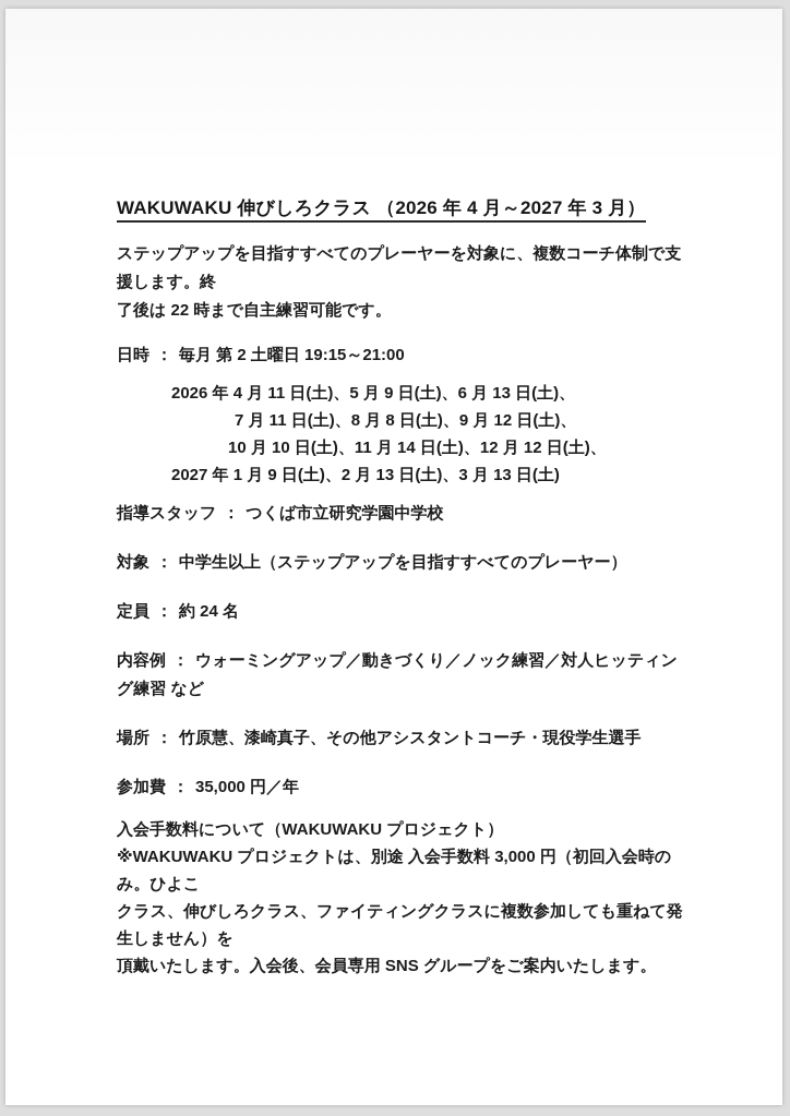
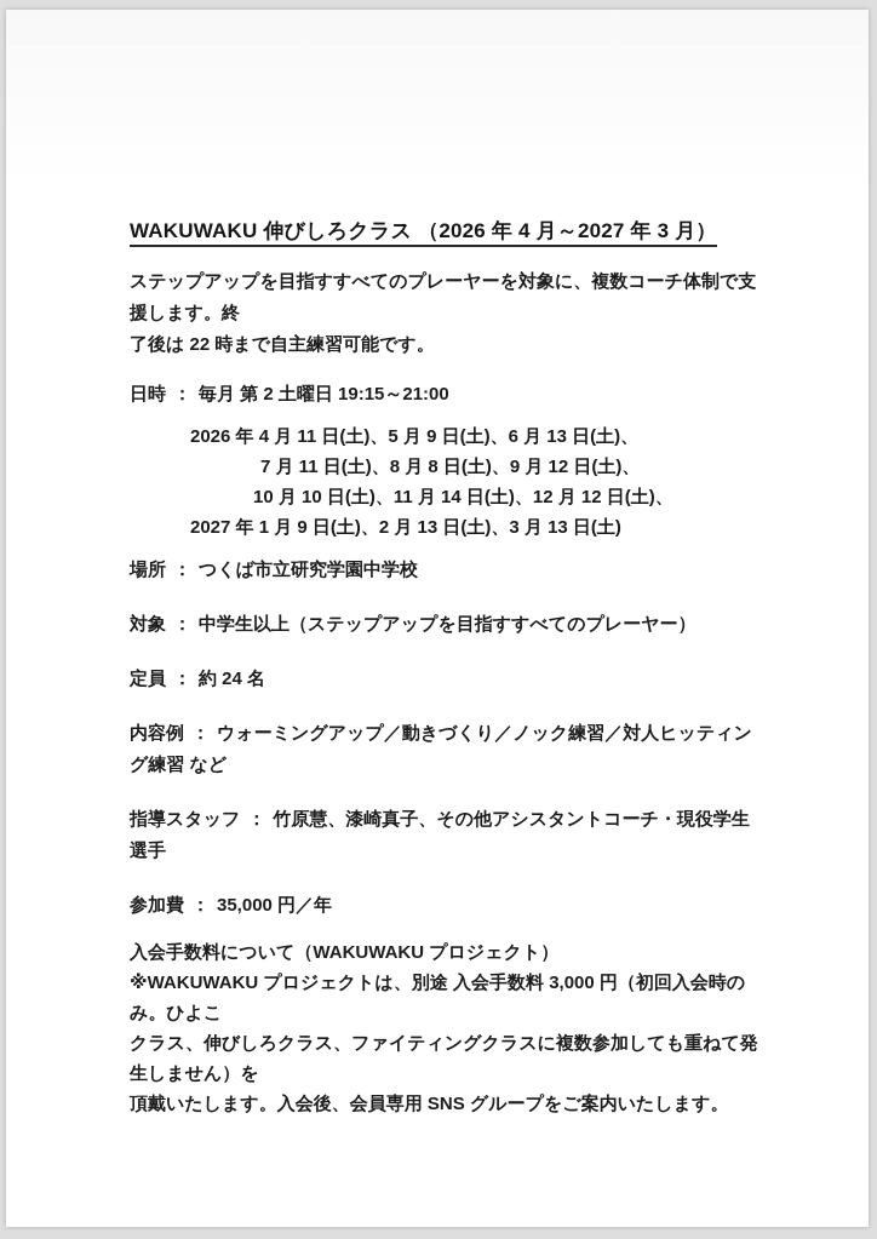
  WAKUWAKU 伸びしろクラス （2026 年 4 月～2027 年 3 月）
  ステップアップを目指すすべてのプレーヤーを対象に、複数コーチ体制で支援します。終
  了後は 22 時まで自主練習可能です。
  日時 ： 毎月 第 2 土曜日 19:15～21:00
  2026 年 4 月 11 日(土)、5 月 9 日(土)、6 月 13 日(土)、
  7 月 11 日(土)、8 月 8 日(土)、9 月 12 日(土)、
  10 月 10 日(土)、11 月 14 日(土)、12 月 12 日(土)、
  2027 年 1 月 9 日(土)、2 月 13 日(土)、3 月 13 日(土)
- 指導スタッフ ： つくば市立研究学園中学校
+ 場所 ： つくば市立研究学園中学校
  対象 ： 中学生以上（ステップアップを目指すすべてのプレーヤー）
  定員 ： 約 24 名
  内容例 ： ウォーミングアップ／動きづくり／ノック練習／対人ヒッティング練習 など
- 場所 ： 竹原慧、漆崎真子、その他アシスタントコーチ・現役学生選手
+ 指導スタッフ ： 竹原慧、漆崎真子、その他アシスタントコーチ・現役学生選手
  参加費 ： 35,000 円／年
  入会手数料について（WAKUWAKU プロジェクト）
  ※WAKUWAKU プロジェクトは、別途 入会手数料 3,000 円（初回入会時のみ。ひよこ
  クラス、伸びしろクラス、ファイティングクラスに複数参加しても重ねて発生しません）を
  頂戴いたします。入会後、会員専用 SNS グループをご案内いたします。
